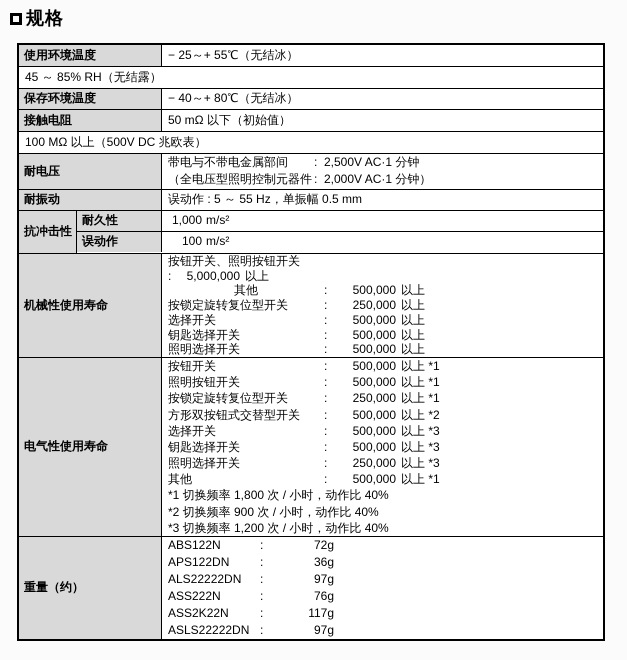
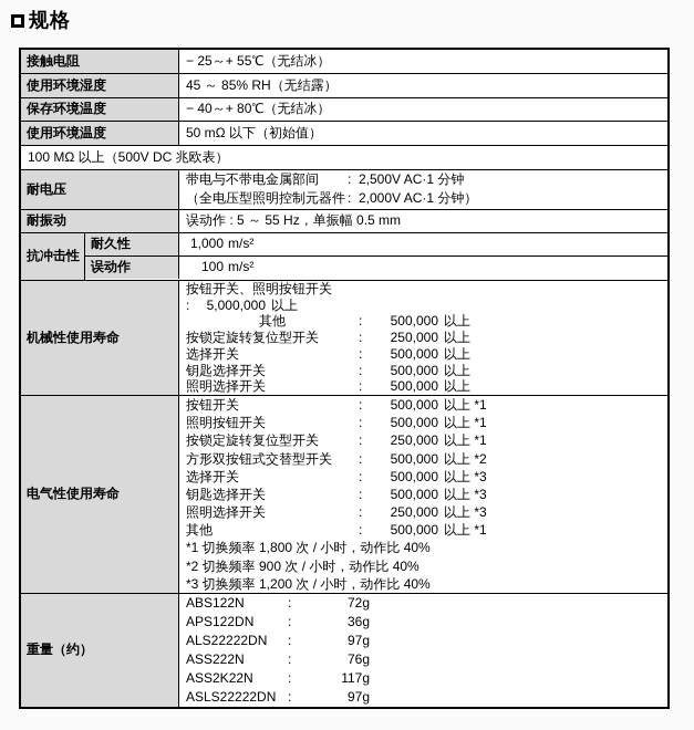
  规格
- 使用环境温度
+ 接触电阻
  − 25～+ 55℃（无结冰）
+ 使用环境湿度
  45 ～ 85% RH（无结露）
  保存环境温度
  − 40～+ 80℃（无结冰）
- 接触电阻
+ 使用环境温度
  50 mΩ 以下（初始值）
  100 MΩ 以上（500V DC 兆欧表）
  耐电压
  带电与不带电金属部间
  :
  2,500V AC·1 分钟
  （全电压型照明控制元器件
  :
  2,000V AC·1 分钟）
  耐振动
  误动作 : 5 ～ 55 Hz，单振幅 0.5 mm
  抗冲击性
  耐久性
  1,000
  m/s²
  误动作
  100
  m/s²
  机械性使用寿命
  按钮开关、照明按钮开关
  :
  5,000,000
  以上
  其他
  :
  500,000
  以上
  按锁定旋转复位型开关
  :
  250,000
  以上
  选择开关
  :
  500,000
  以上
  钥匙选择开关
  :
  500,000
  以上
  照明选择开关
  :
  500,000
  以上
  电气性使用寿命
  按钮开关
  :
  500,000
  以上 *1
  照明按钮开关
  :
  500,000
  以上 *1
  按锁定旋转复位型开关
  :
  250,000
  以上 *1
  方形双按钮式交替型开关
  :
  500,000
  以上 *2
  选择开关
  :
  500,000
  以上 *3
  钥匙选择开关
  :
  500,000
  以上 *3
  照明选择开关
  :
  250,000
  以上 *3
  其他
  :
  500,000
  以上 *1
  *1 切换频率 1,800 次 / 小时，动作比 40%
  *2 切换频率 900 次 / 小时，动作比 40%
  *3 切换频率 1,200 次 / 小时，动作比 40%
  重量（约）
  ABS122N
  :
  72g
  APS122DN
  :
  36g
  ALS22222DN
  :
  97g
  ASS222N
  :
  76g
  ASS2K22N
  :
  117g
  ASLS22222DN
  :
  97g
